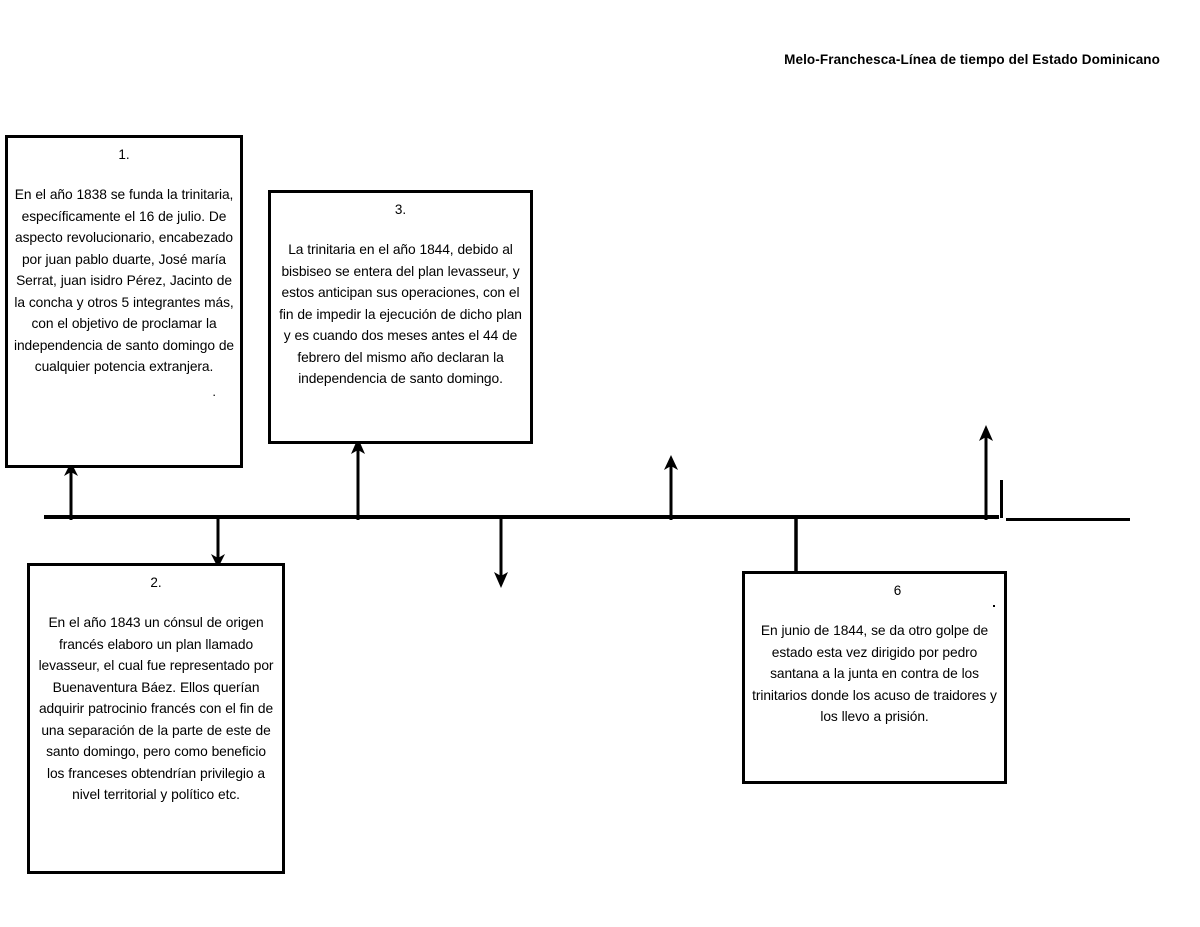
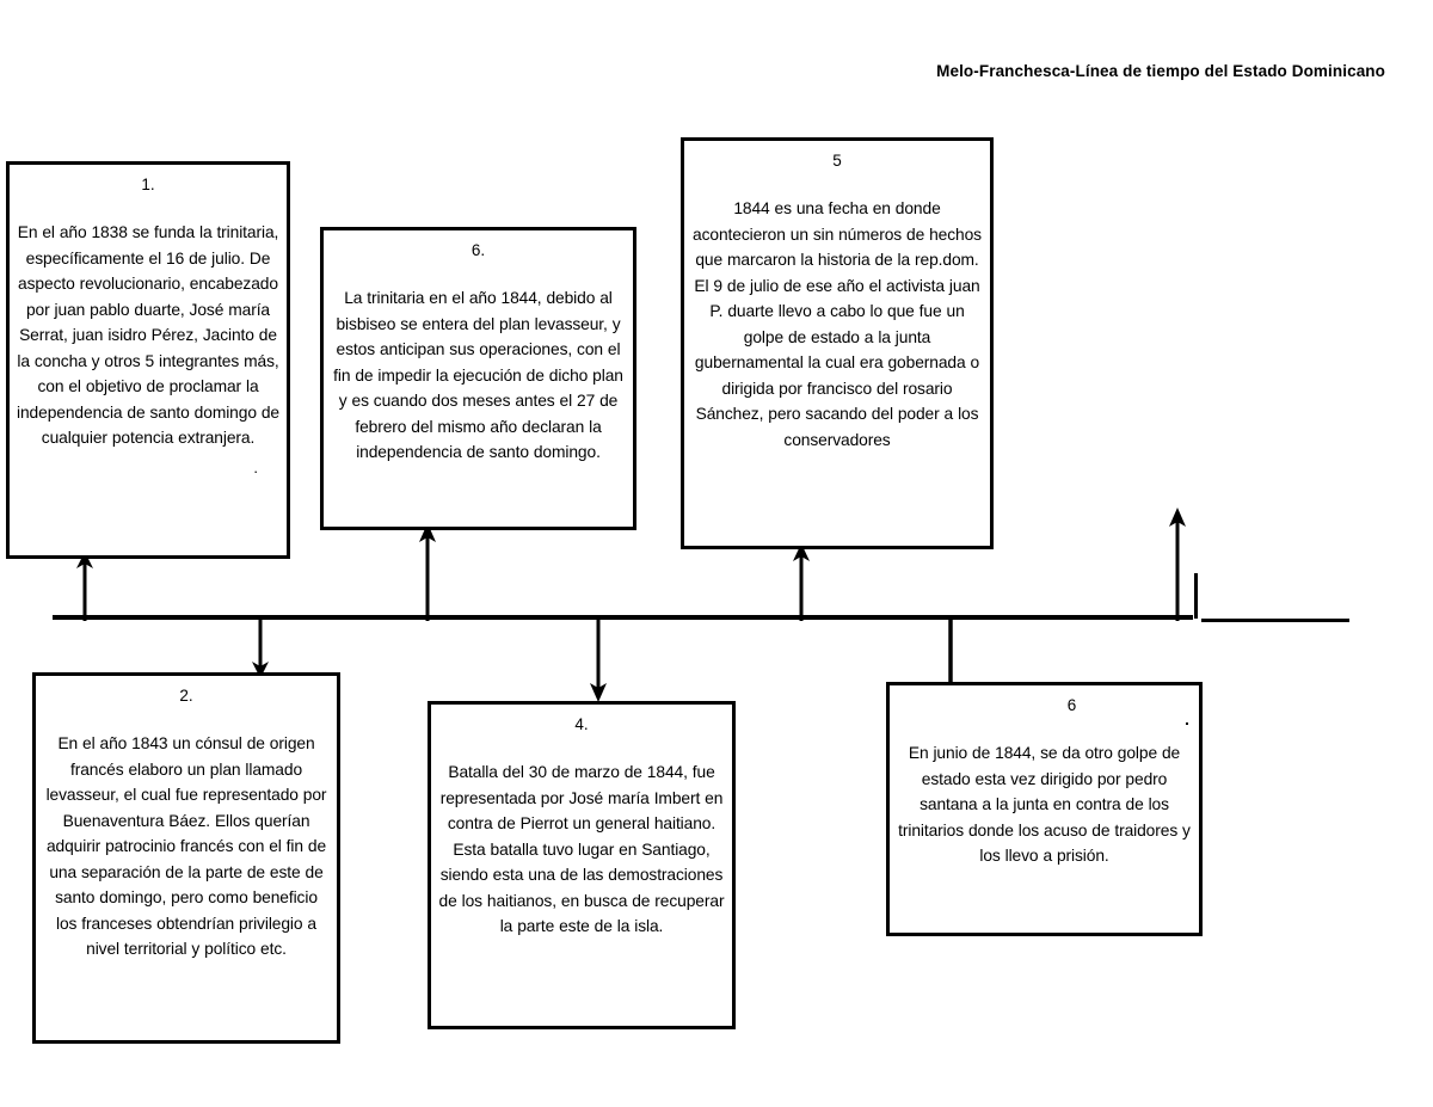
  Melo-Franchesca-Línea de tiempo del Estado Dominicano
  1.
  En el año 1838 se funda la trinitaria, específicamente el 16 de julio. De aspecto revolucionario, encabezado por juan pablo duarte, José maría Serrat, juan isidro Pérez, Jacinto de la concha y otros 5 integrantes más, con el objetivo de proclamar la independencia de santo domingo de cualquier potencia extranjera.
  .
- 3.
+ 6.
- La trinitaria en el año 1844, debido al bisbiseo se entera del plan levasseur, y estos anticipan sus operaciones, con el fin de impedir la ejecución de dicho plan y es cuando dos meses antes el 44 de febrero del mismo año declaran la independencia de santo domingo.
+ La trinitaria en el año 1844, debido al bisbiseo se entera del plan levasseur, y estos anticipan sus operaciones, con el fin de impedir la ejecución de dicho plan y es cuando dos meses antes el 27 de febrero del mismo año declaran la independencia de santo domingo.
+ 5
+ 1844 es una fecha en donde acontecieron un sin números de hechos que marcaron la historia de la rep.dom. El 9 de julio de ese año el activista juan P. duarte llevo a cabo lo que fue un golpe de estado a la junta gubernamental la cual era gobernada o dirigida por francisco del rosario Sánchez, pero sacando del poder a los conservadores
  2.
  En el año 1843 un cónsul de origen francés elaboro un plan llamado levasseur, el cual fue representado por Buenaventura Báez. Ellos querían adquirir patrocinio francés con el fin de una separación de la parte de este de santo domingo, pero como beneficio los franceses obtendrían privilegio a nivel territorial y político etc.
+ 4.
+ Batalla del 30 de marzo de 1844, fue representada por José maría Imbert en contra de Pierrot un general haitiano. Esta batalla tuvo lugar en Santiago, siendo esta una de las demostraciones de los haitianos, en busca de recuperar la parte este de la isla.
  6
  En junio de 1844, se da otro golpe de estado esta vez dirigido por pedro santana a la junta en contra de los trinitarios donde los acuso de traidores y los llevo a prisión.
